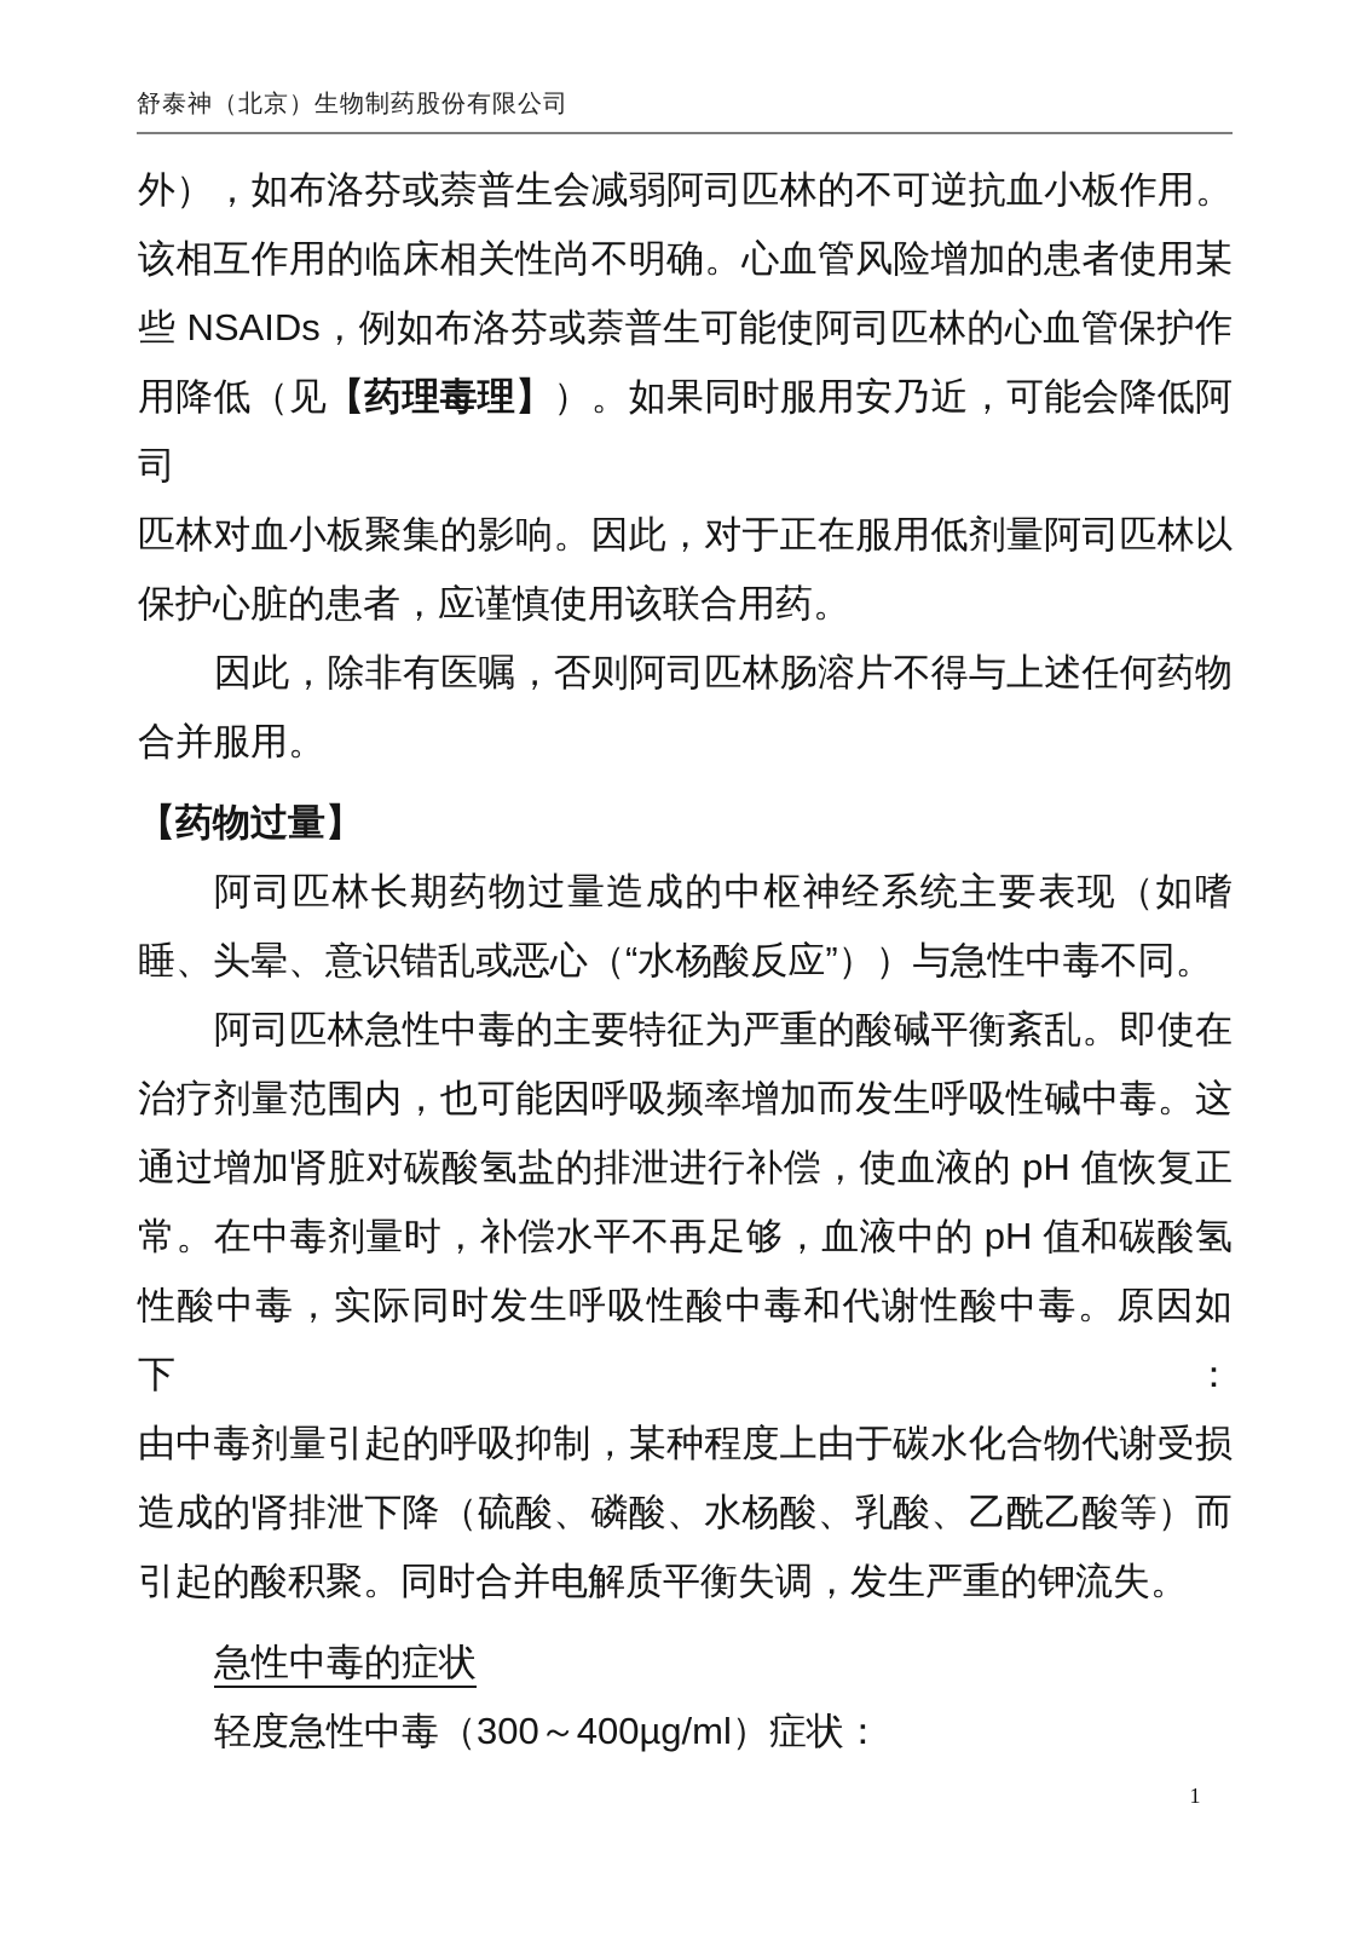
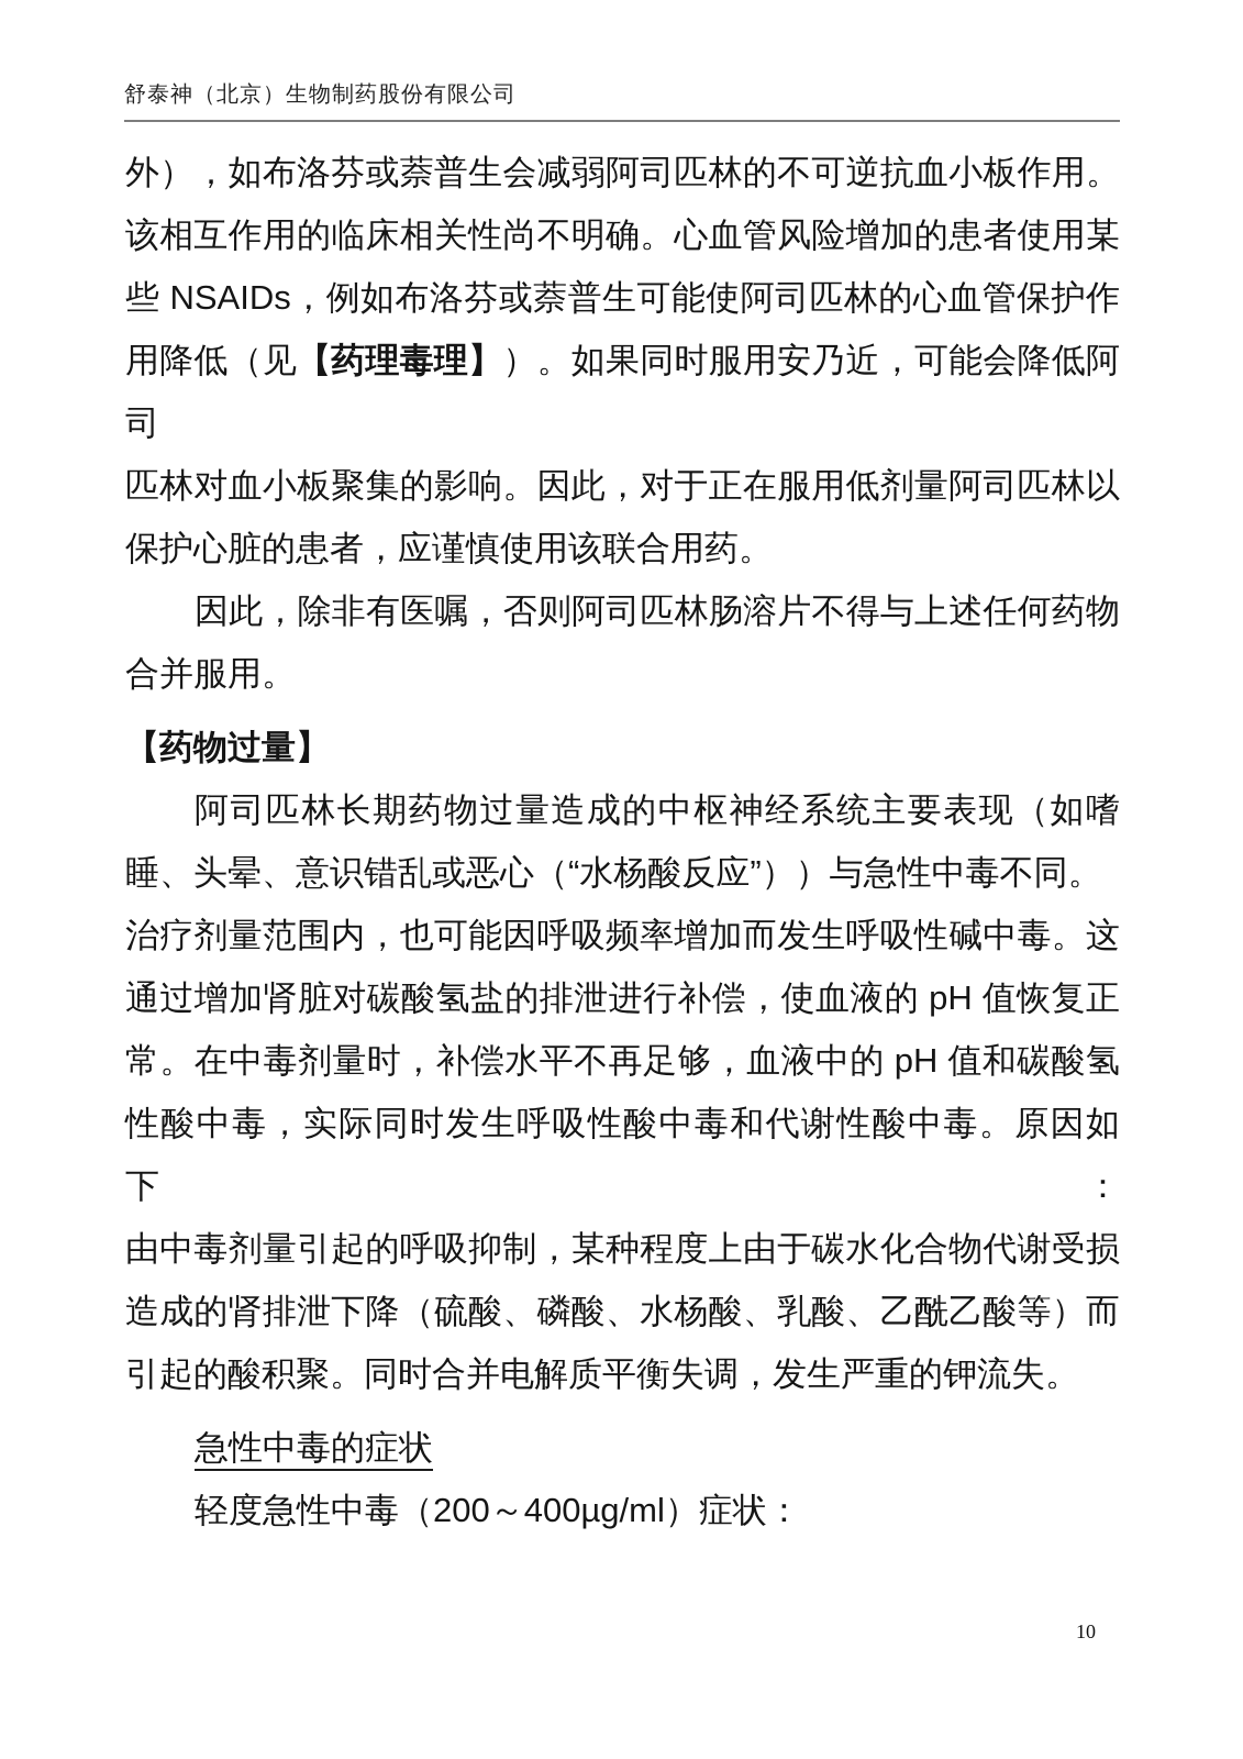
  舒泰神（北京）生物制药股份有限公司
  外），如布洛芬或萘普生会减弱阿司匹林的不可逆抗血小板作用。
  该相互作用的临床相关性尚不明确。心血管风险增加的患者使用某
  些 NSAIDs，例如布洛芬或萘普生可能使阿司匹林的心血管保护作
  用降低（见【药理毒理】）。如果同时服用安乃近，可能会降低阿司
  匹林对血小板聚集的影响。因此，对于正在服用低剂量阿司匹林以
  保护心脏的患者，应谨慎使用该联合用药。
  因此，除非有医嘱，否则阿司匹林肠溶片不得与上述任何药物
  合并服用。
  【药物过量】
  阿司匹林长期药物过量造成的中枢神经系统主要表现（如嗜
  睡、头晕、意识错乱或恶心（“水杨酸反应”））与急性中毒不同。
- 阿司匹林急性中毒的主要特征为严重的酸碱平衡紊乱。即使在
  治疗剂量范围内，也可能因呼吸频率增加而发生呼吸性碱中毒。这
  通过增加肾脏对碳酸氢盐的排泄进行补偿，使血液的 pH 值恢复正
  常。在中毒剂量时，补偿水平不再足够，血液中的 pH 值和碳酸氢
  性酸中毒，实际同时发生呼吸性酸中毒和代谢性酸中毒。原因如下：
  由中毒剂量引起的呼吸抑制，某种程度上由于碳水化合物代谢受损
  造成的肾排泄下降（硫酸、磷酸、水杨酸、乳酸、乙酰乙酸等）而
  引起的酸积聚。同时合并电解质平衡失调，发生严重的钾流失。
  急性中毒的症状
- 轻度急性中毒（300～400µg/ml）症状：
+ 轻度急性中毒（200～400µg/ml）症状：
- 1
+ 10
